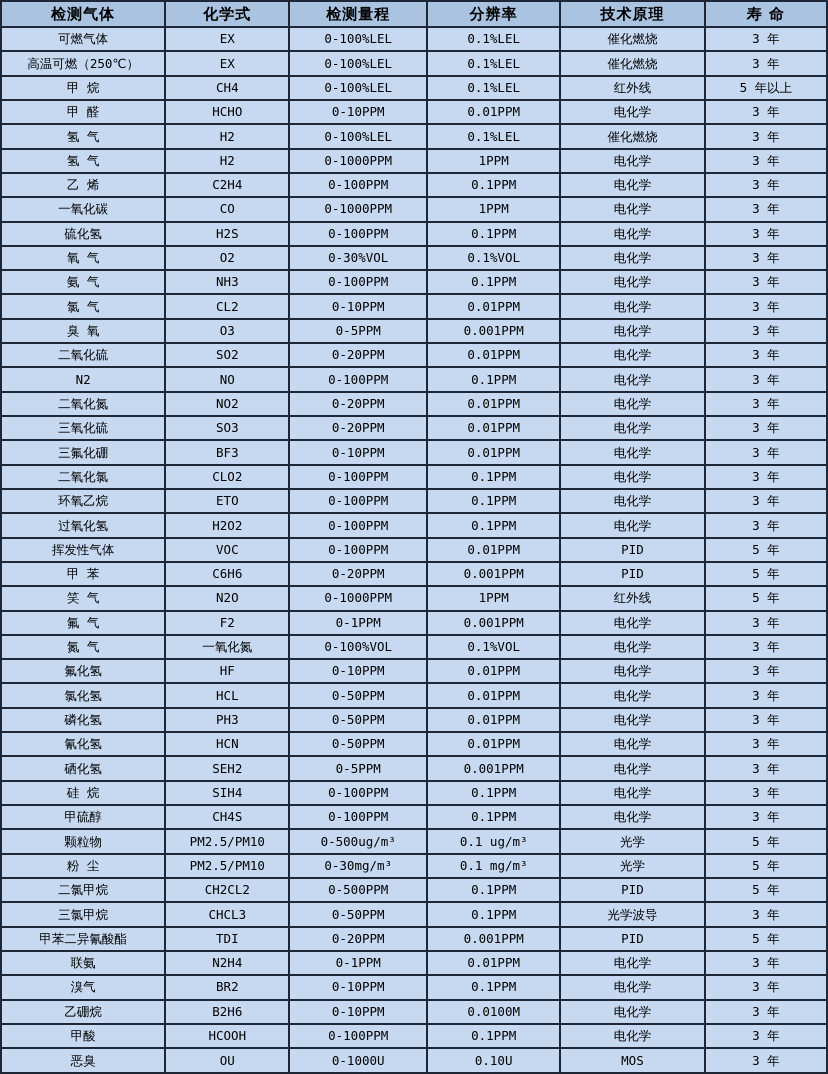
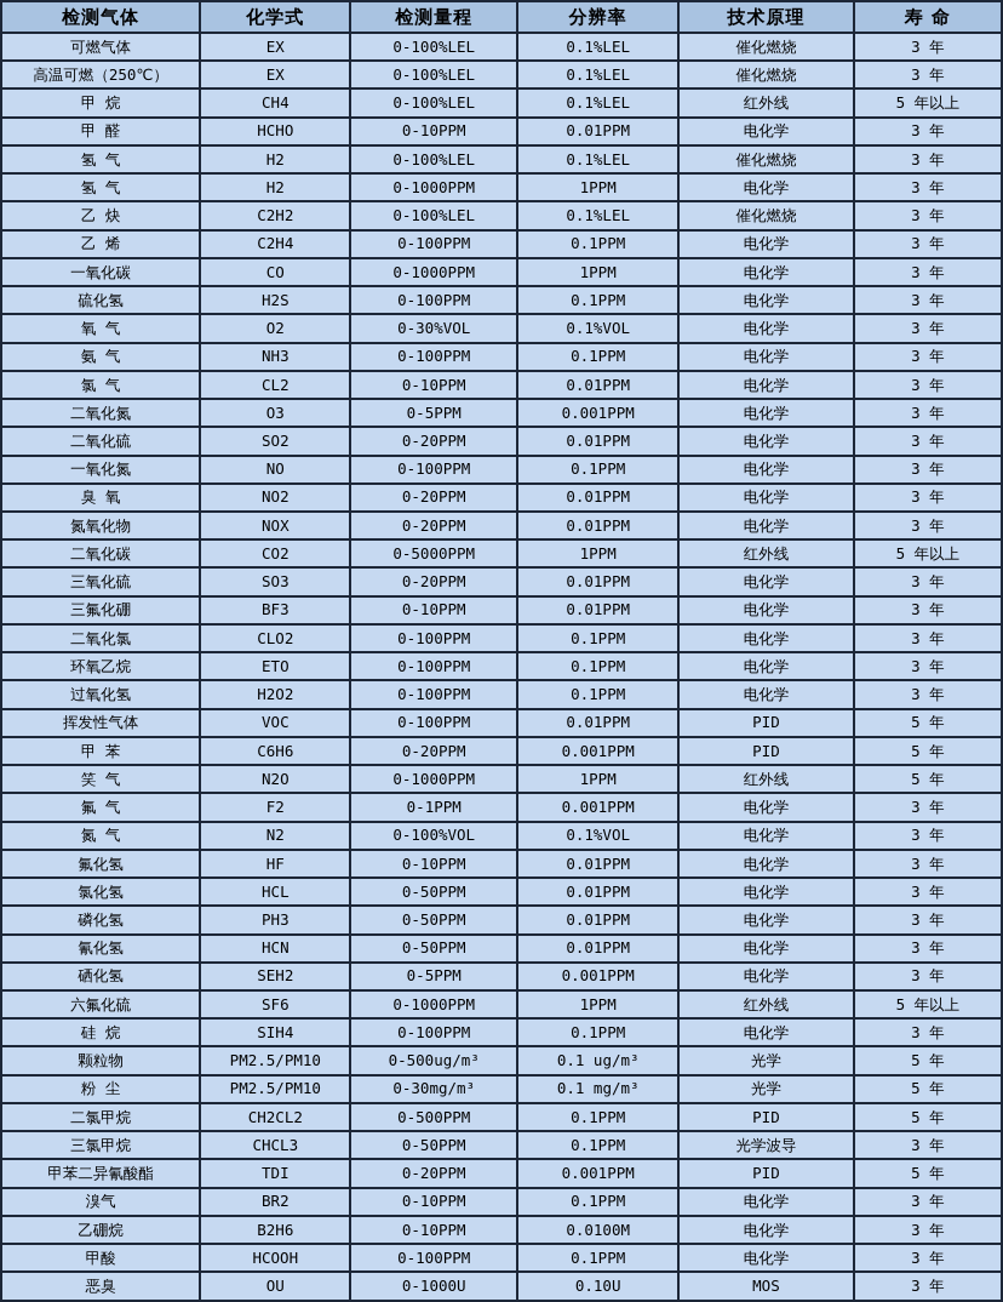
  检测气体	化学式	检测量程	分辨率	技术原理	寿 命
  可燃气体	EX	0-100%LEL	0.1%LEL	催化燃烧	3 年
  高温可燃（250℃）	EX	0-100%LEL	0.1%LEL	催化燃烧	3 年
  甲 烷	CH4	0-100%LEL	0.1%LEL	红外线	5 年以上
  甲 醛	HCHO	0-10PPM	0.01PPM	电化学	3 年
  氢 气	H2	0-100%LEL	0.1%LEL	催化燃烧	3 年
  氢 气	H2	0-1000PPM	1PPM	电化学	3 年
+ 乙 炔	C2H2	0-100%LEL	0.1%LEL	催化燃烧	3 年
  乙 烯	C2H4	0-100PPM	0.1PPM	电化学	3 年
  一氧化碳	CO	0-1000PPM	1PPM	电化学	3 年
  硫化氢	H2S	0-100PPM	0.1PPM	电化学	3 年
  氧 气	O2	0-30%VOL	0.1%VOL	电化学	3 年
  氨 气	NH3	0-100PPM	0.1PPM	电化学	3 年
  氯 气	CL2	0-10PPM	0.01PPM	电化学	3 年
- 臭 氧	O3	0-5PPM	0.001PPM	电化学	3 年
+ 二氧化氮	O3	0-5PPM	0.001PPM	电化学	3 年
  二氧化硫	SO2	0-20PPM	0.01PPM	电化学	3 年
- N2	NO	0-100PPM	0.1PPM	电化学	3 年
+ 一氧化氮	NO	0-100PPM	0.1PPM	电化学	3 年
- 二氧化氮	NO2	0-20PPM	0.01PPM	电化学	3 年
+ 臭 氧	NO2	0-20PPM	0.01PPM	电化学	3 年
+ 氮氧化物	NOX	0-20PPM	0.01PPM	电化学	3 年
+ 二氧化碳	CO2	0-5000PPM	1PPM	红外线	5 年以上
  三氧化硫	SO3	0-20PPM	0.01PPM	电化学	3 年
  三氟化硼	BF3	0-10PPM	0.01PPM	电化学	3 年
  二氧化氯	CLO2	0-100PPM	0.1PPM	电化学	3 年
  环氧乙烷	ETO	0-100PPM	0.1PPM	电化学	3 年
  过氧化氢	H2O2	0-100PPM	0.1PPM	电化学	3 年
  挥发性气体	VOC	0-100PPM	0.01PPM	PID	5 年
  甲 苯	C6H6	0-20PPM	0.001PPM	PID	5 年
  笑 气	N2O	0-1000PPM	1PPM	红外线	5 年
  氟 气	F2	0-1PPM	0.001PPM	电化学	3 年
- 氮 气	一氧化氮	0-100%VOL	0.1%VOL	电化学	3 年
+ 氮 气	N2	0-100%VOL	0.1%VOL	电化学	3 年
  氟化氢	HF	0-10PPM	0.01PPM	电化学	3 年
  氯化氢	HCL	0-50PPM	0.01PPM	电化学	3 年
  磷化氢	PH3	0-50PPM	0.01PPM	电化学	3 年
  氰化氢	HCN	0-50PPM	0.01PPM	电化学	3 年
  硒化氢	SEH2	0-5PPM	0.001PPM	电化学	3 年
+ 六氟化硫	SF6	0-1000PPM	1PPM	红外线	5 年以上
  硅 烷	SIH4	0-100PPM	0.1PPM	电化学	3 年
- 甲硫醇	CH4S	0-100PPM	0.1PPM	电化学	3 年
  颗粒物	PM2.5/PM10	0-500ug/m³	0.1 ug/m³	光学	5 年
  粉 尘	PM2.5/PM10	0-30mg/m³	0.1 mg/m³	光学	5 年
  二氯甲烷	CH2CL2	0-500PPM	0.1PPM	PID	5 年
  三氯甲烷	CHCL3	0-50PPM	0.1PPM	光学波导	3 年
  甲苯二异氰酸酯	TDI	0-20PPM	0.001PPM	PID	5 年
- 联氨	N2H4	0-1PPM	0.01PPM	电化学	3 年
  溴气	BR2	0-10PPM	0.1PPM	电化学	3 年
  乙硼烷	B2H6	0-10PPM	0.0100M	电化学	3 年
  甲酸	HCOOH	0-100PPM	0.1PPM	电化学	3 年
  恶臭	OU	0-1000U	0.10U	MOS	3 年
